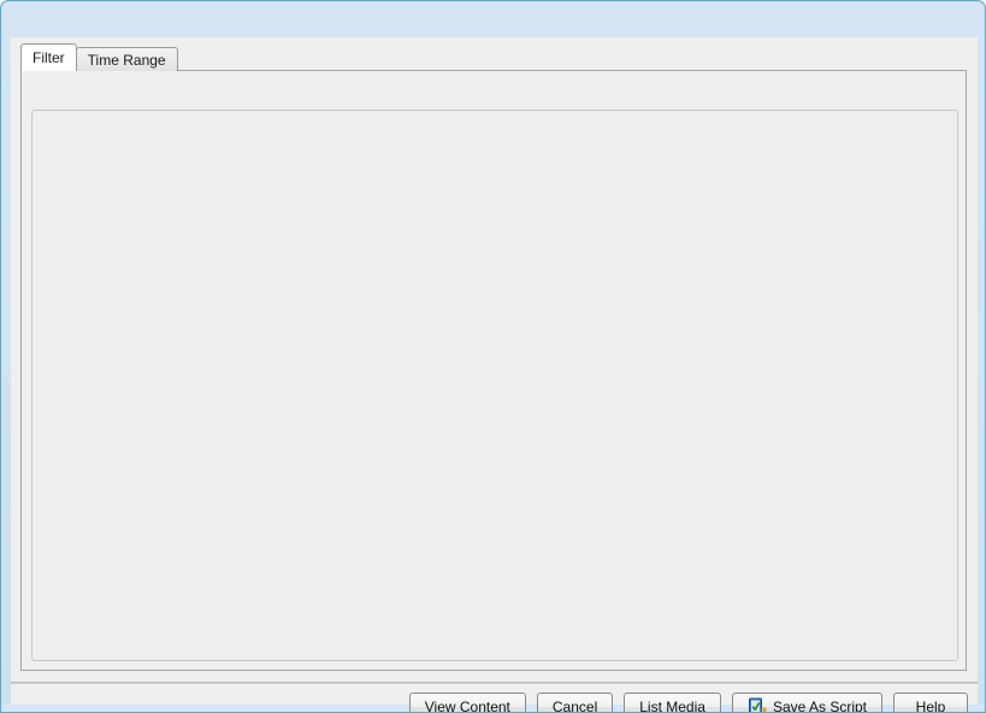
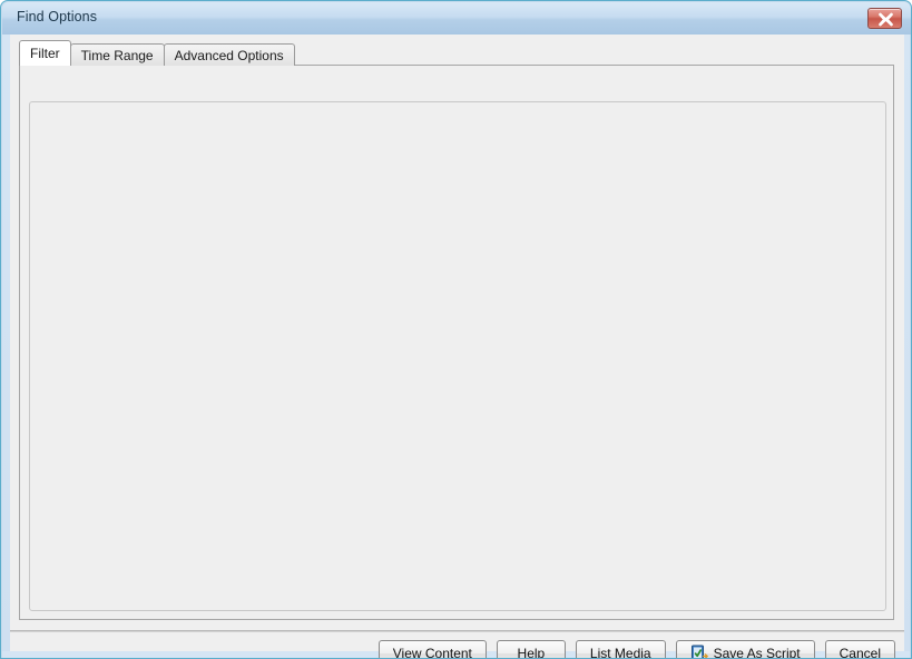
+ Find Options
  Filter
  Time Range
+ Advanced Options
  View Content
- Cancel
+ Help
  List Media
  Save As Script
- Help
+ Cancel
